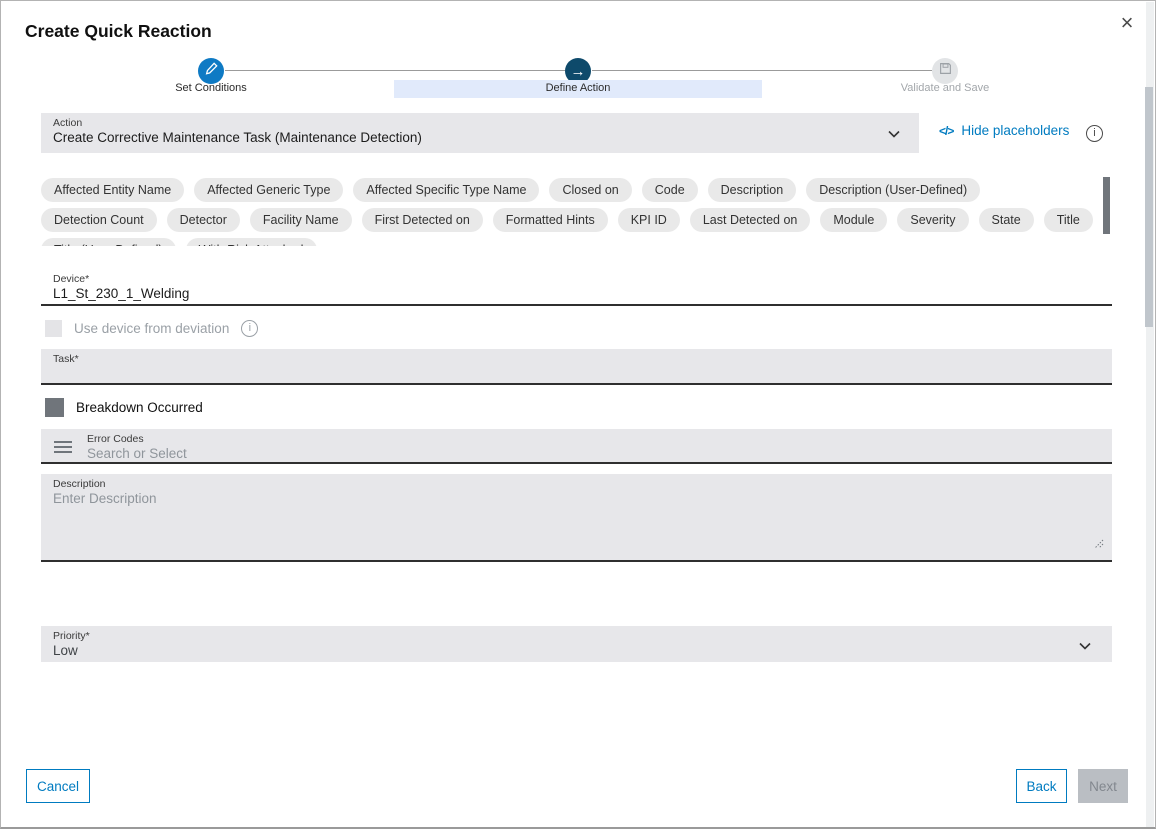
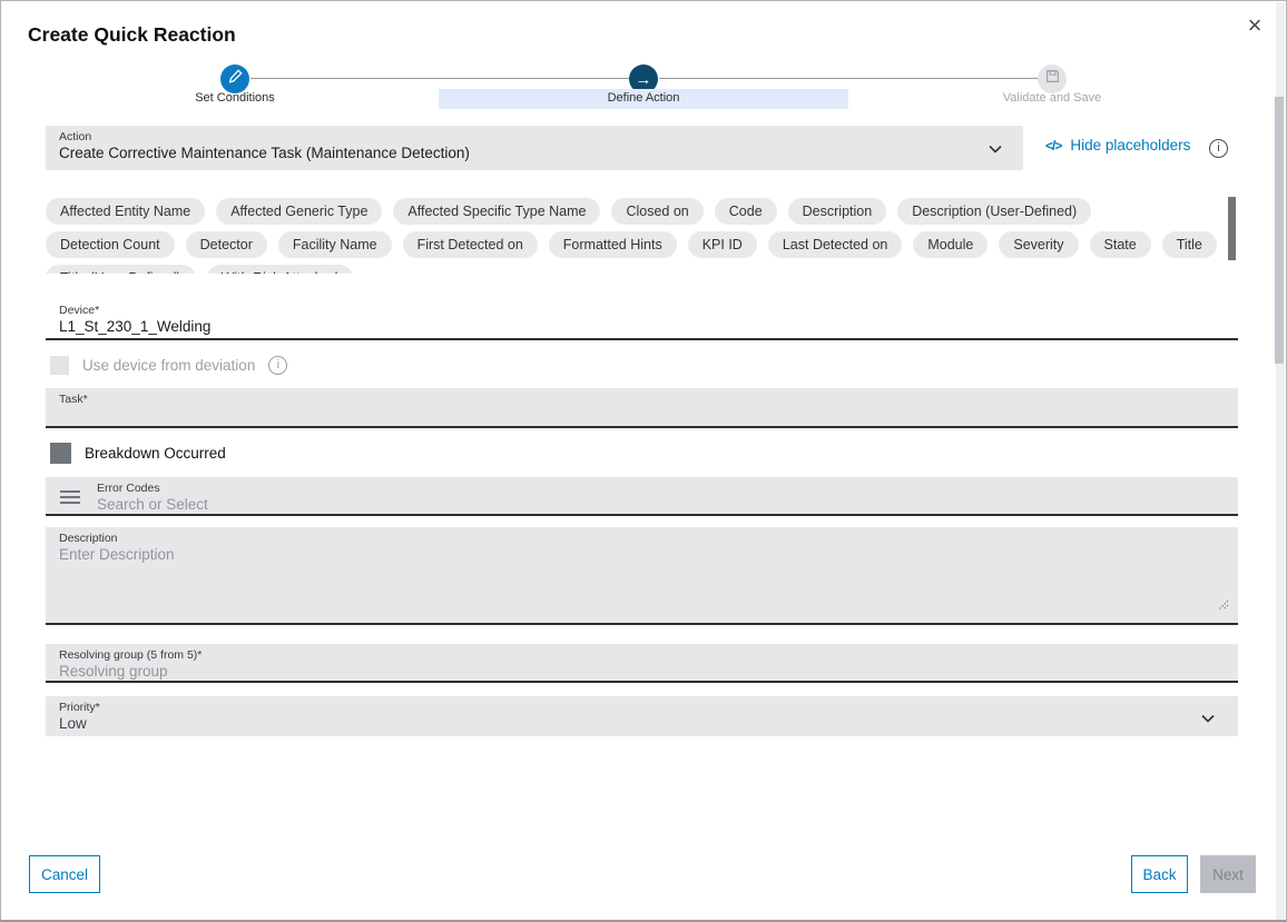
  Create Quick Reaction
  ×
  →
  Set Conditions
  Define Action
  Validate and Save
  Action
  Create Corrective Maintenance Task (Maintenance Detection)
  </>
  Hide placeholders
  i
  Affected Entity Name
  Affected Generic Type
  Affected Specific Type Name
  Closed on
  Code
  Description
  Description (User-Defined)
  Detection Count
  Detector
  Facility Name
  First Detected on
  Formatted Hints
  KPI ID
  Last Detected on
  Module
  Severity
  State
  Title
  Device*
  L1_St_230_1_Welding
  Use device from deviation
  i
  Task*
  Breakdown Occurred
  Error Codes
  Search or Select
  Description
  Enter Description
+ Resolving group (5 from 5)*
+ Resolving group
  Priority*
  Low
  Cancel
  Back
  Next
